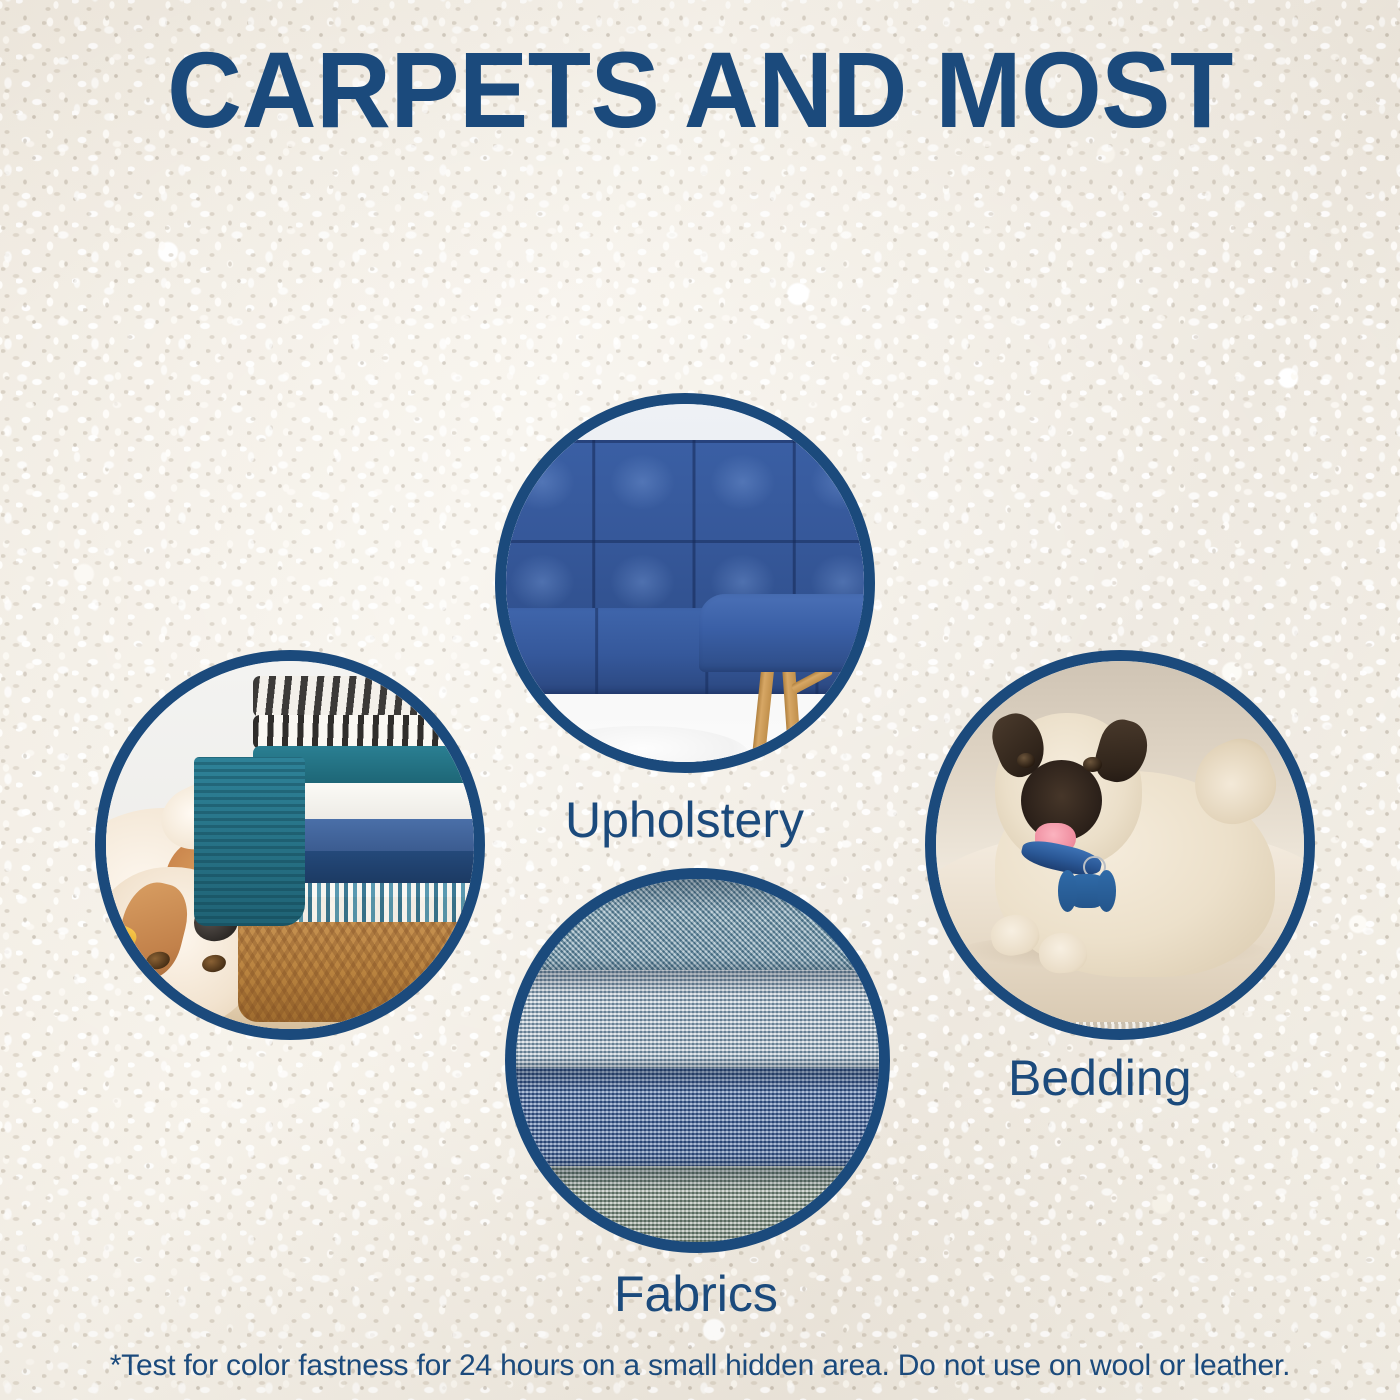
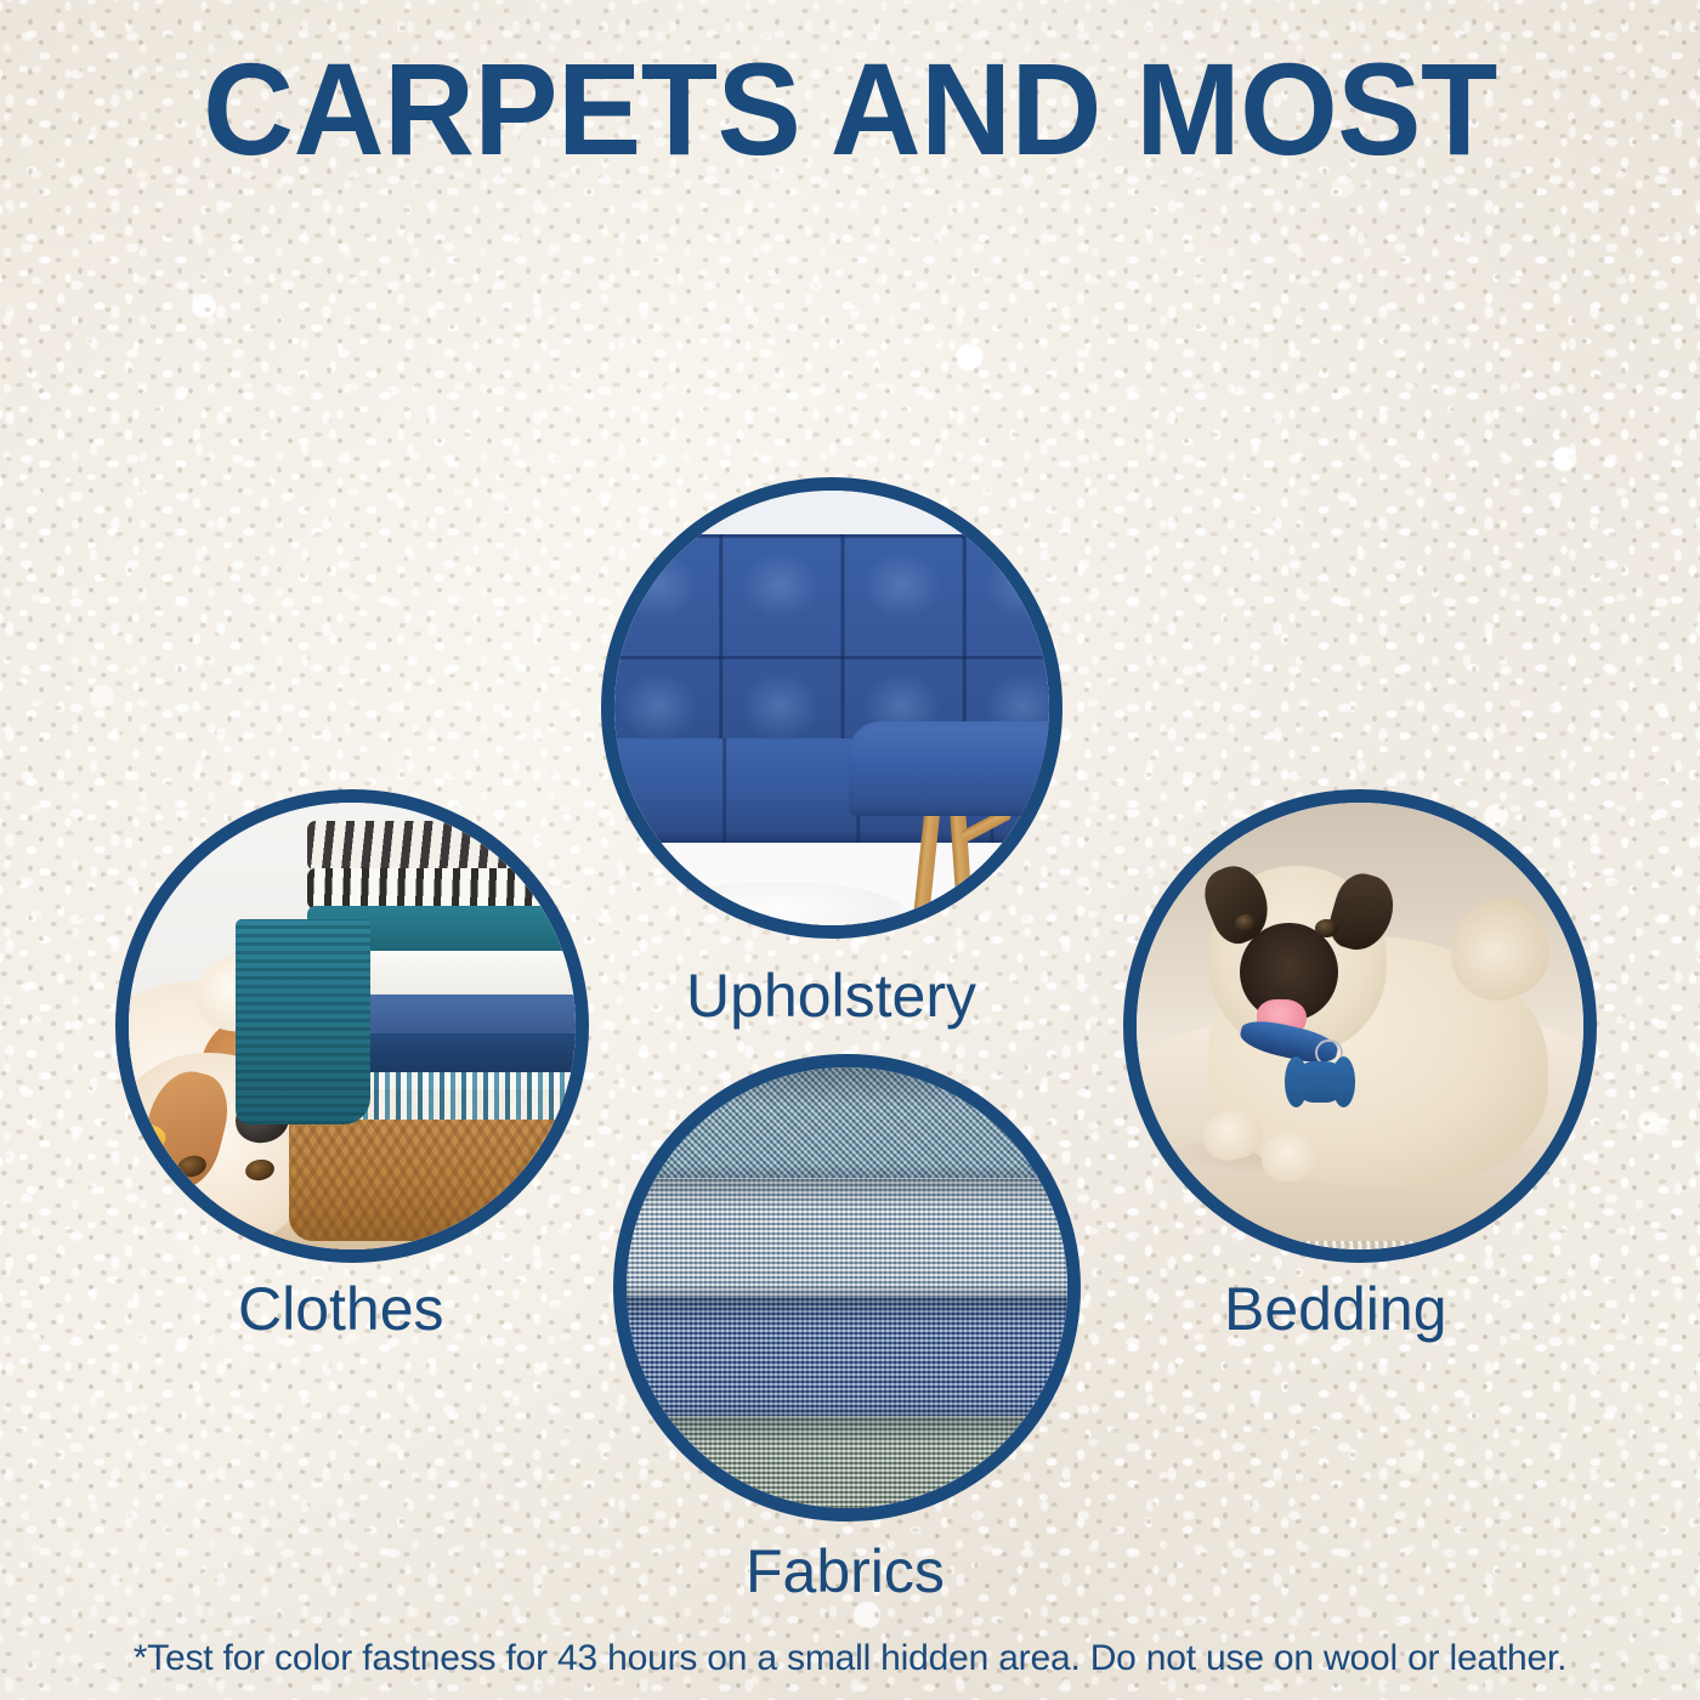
  CARPETS AND MOST
  Upholstery
+ Clothes
  Bedding
  Fabrics
- *Test for color fastness for 24 hours on a small hidden area. Do not use on wool or leather.
+ *Test for color fastness for 43 hours on a small hidden area. Do not use on wool or leather.
